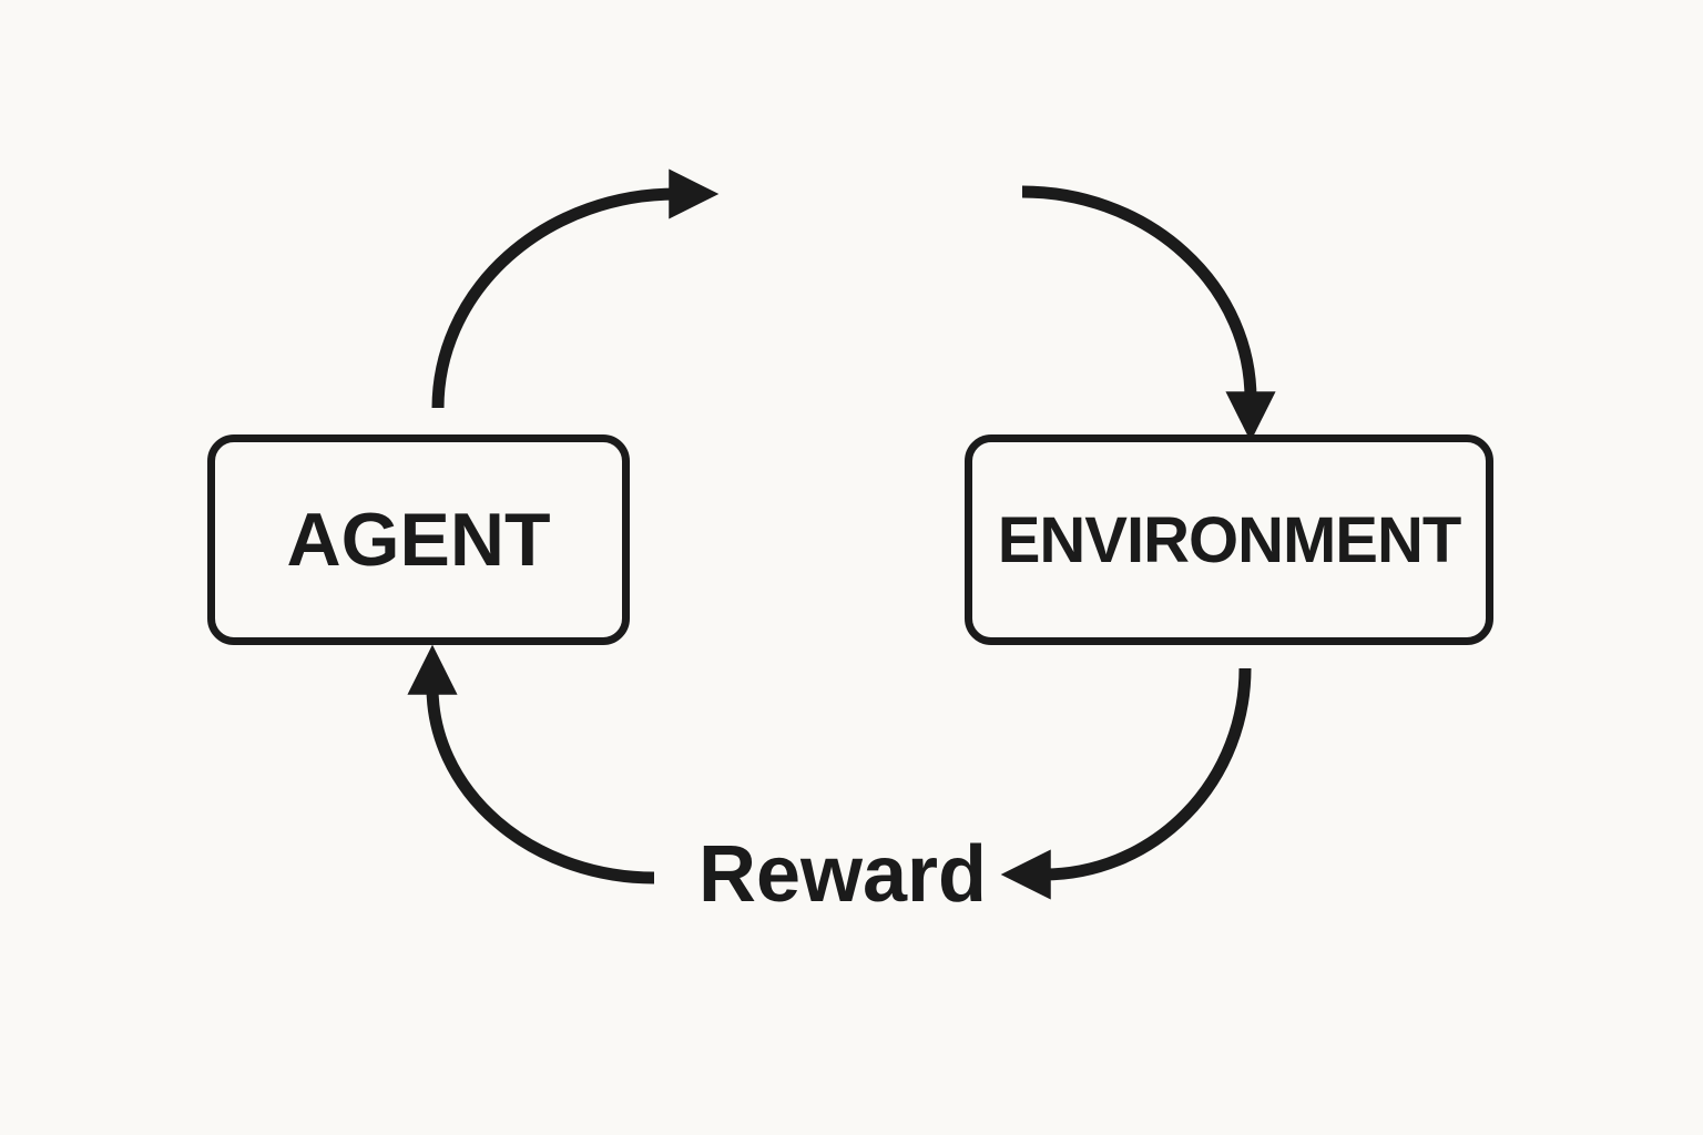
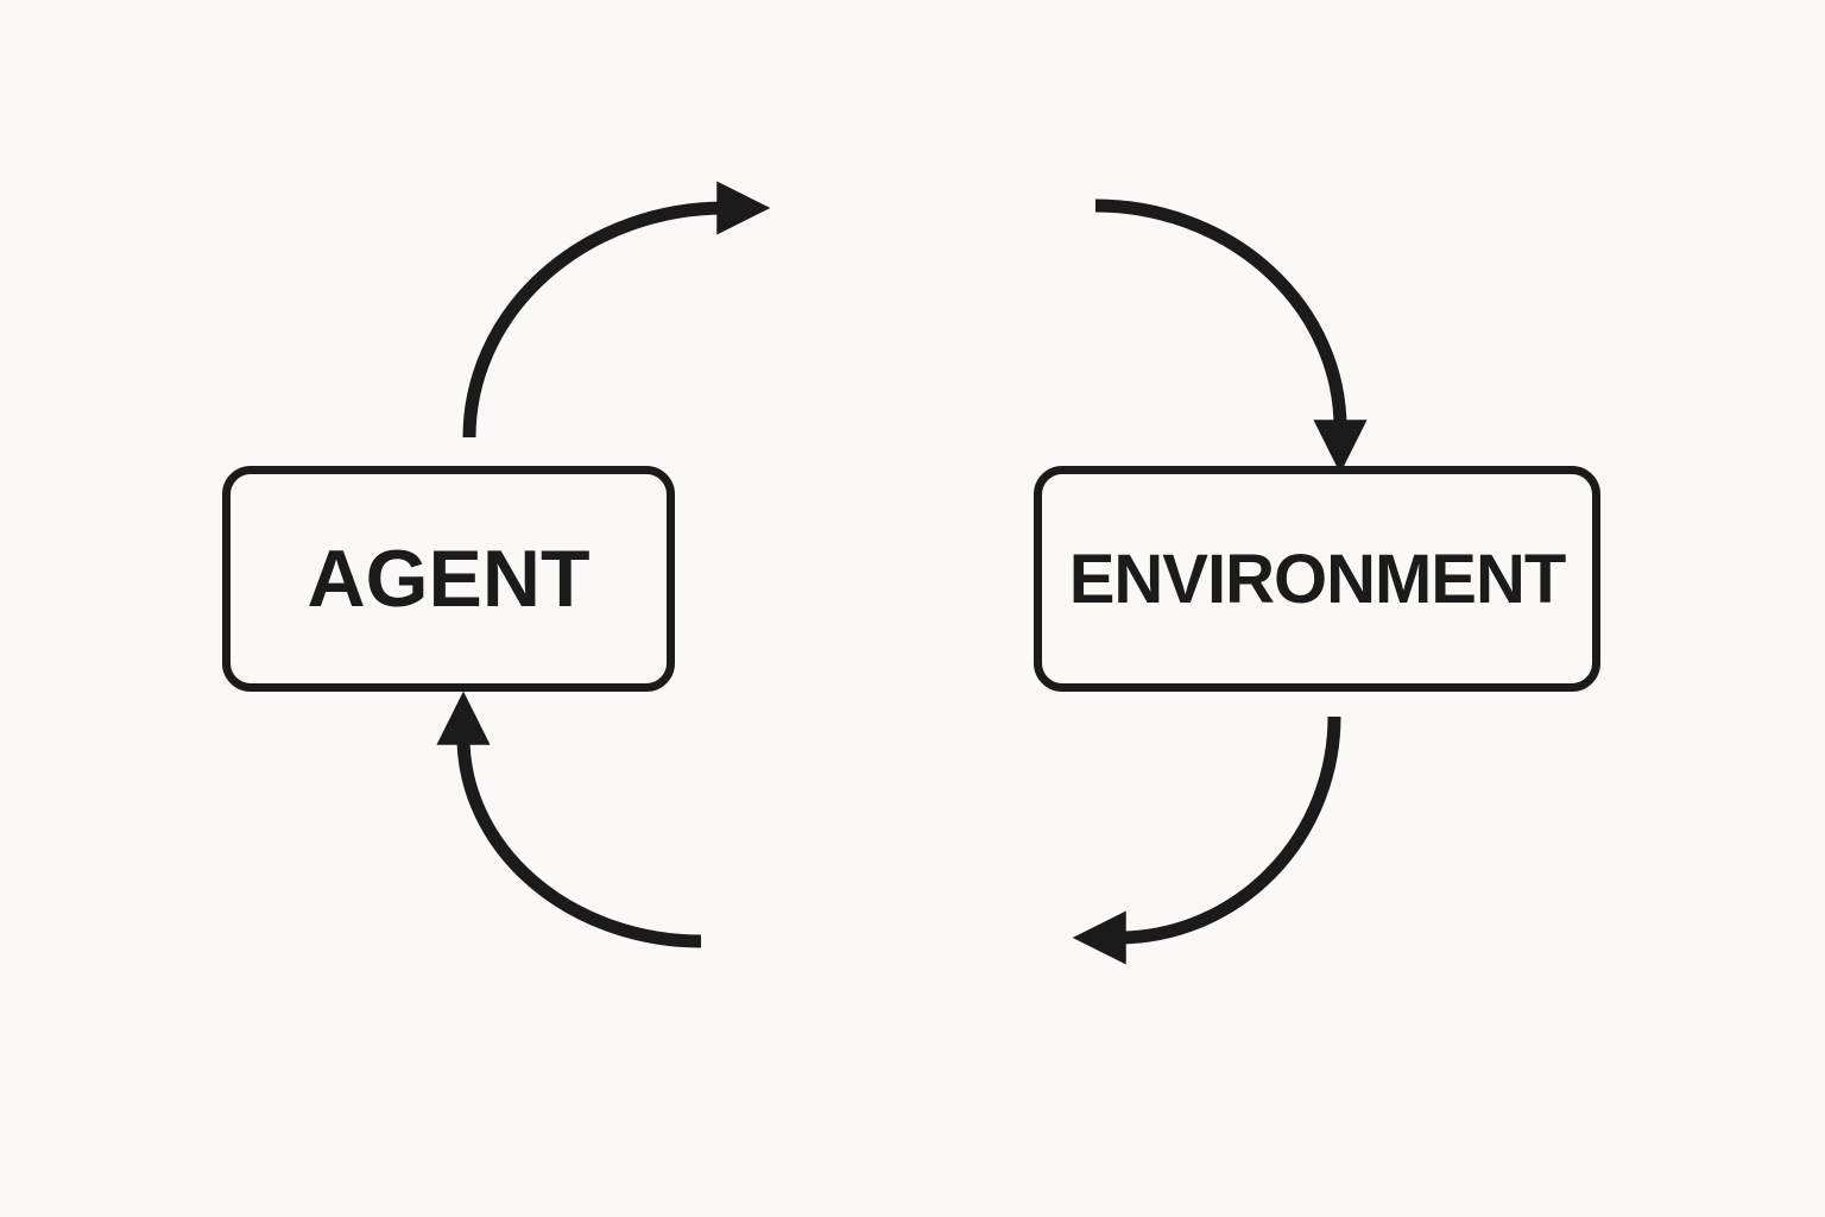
  AGENT
  ENVIRONMENT
- Reward
